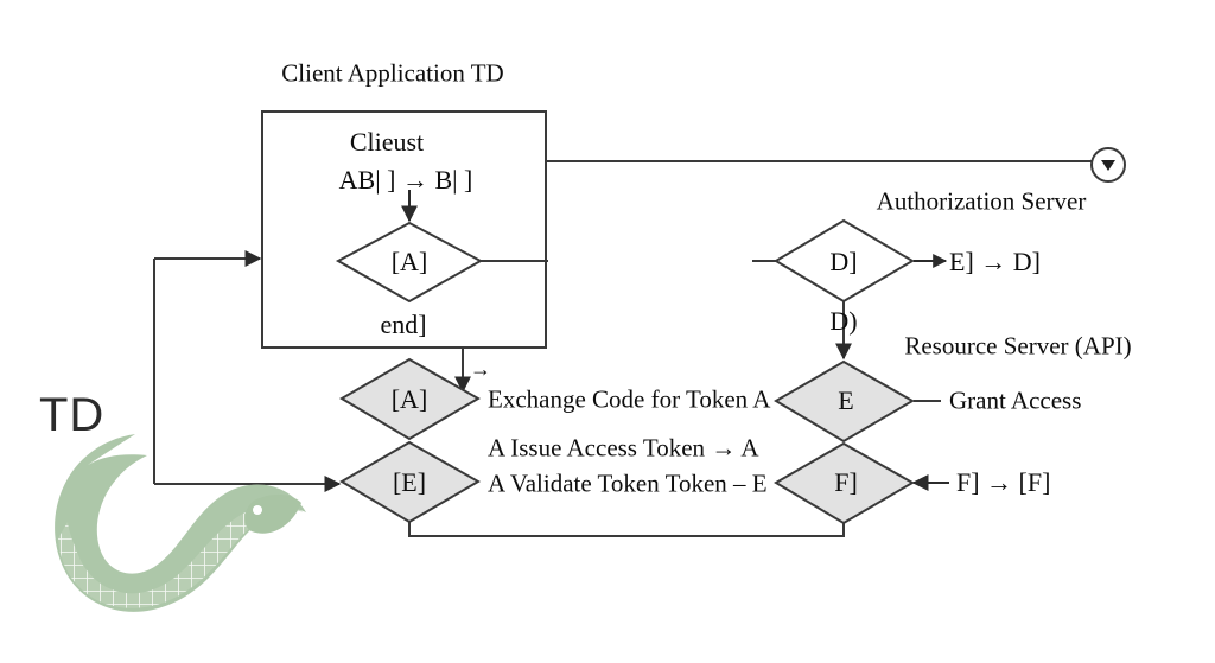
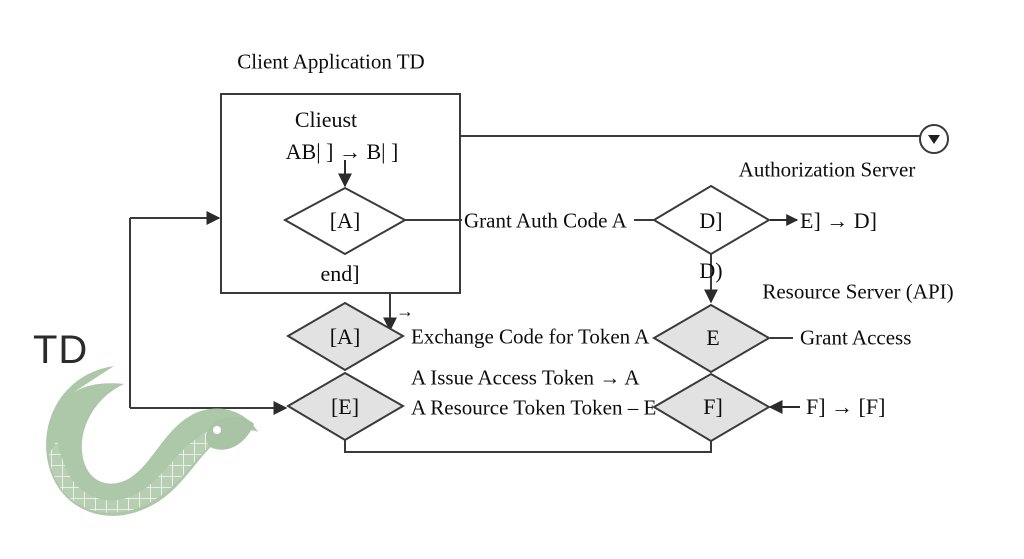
  Client Application TD
  Clieust
  AB| ] → B| ]
  [A]
  end]
  Authorization Server
  Resource Server (API)
+ Grant Auth Code A
  D]
  E] → D]
  D)
  →
  [A]
  [E]
  Exchange Code for Token A
  A Issue Access Token → A
- A Validate Token Token – E
+ A Resource Token Token – E
  E
  F]
  Grant Access
  F] → [F]
  TD
